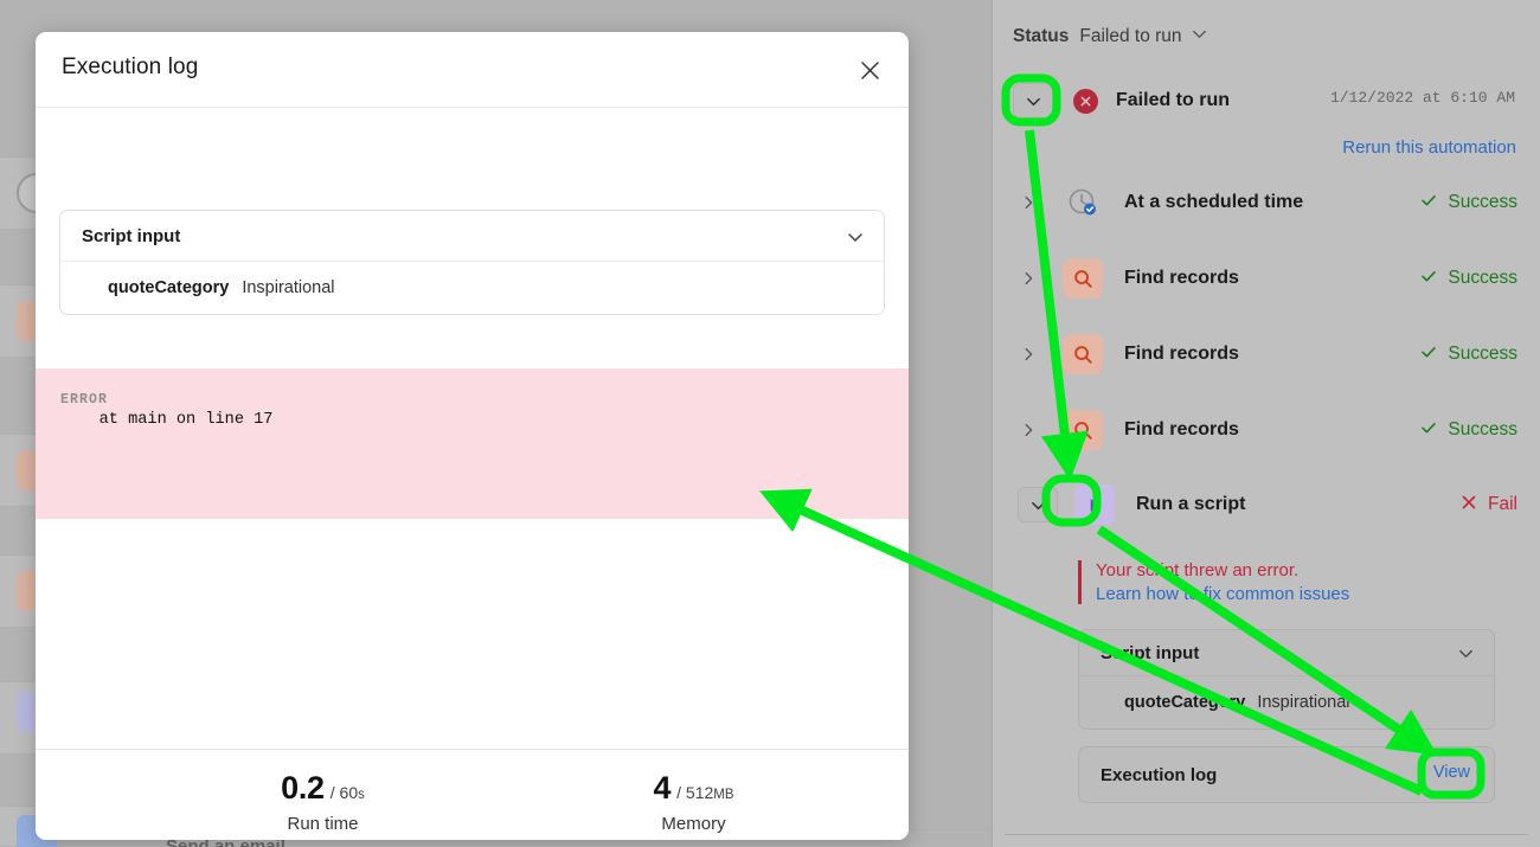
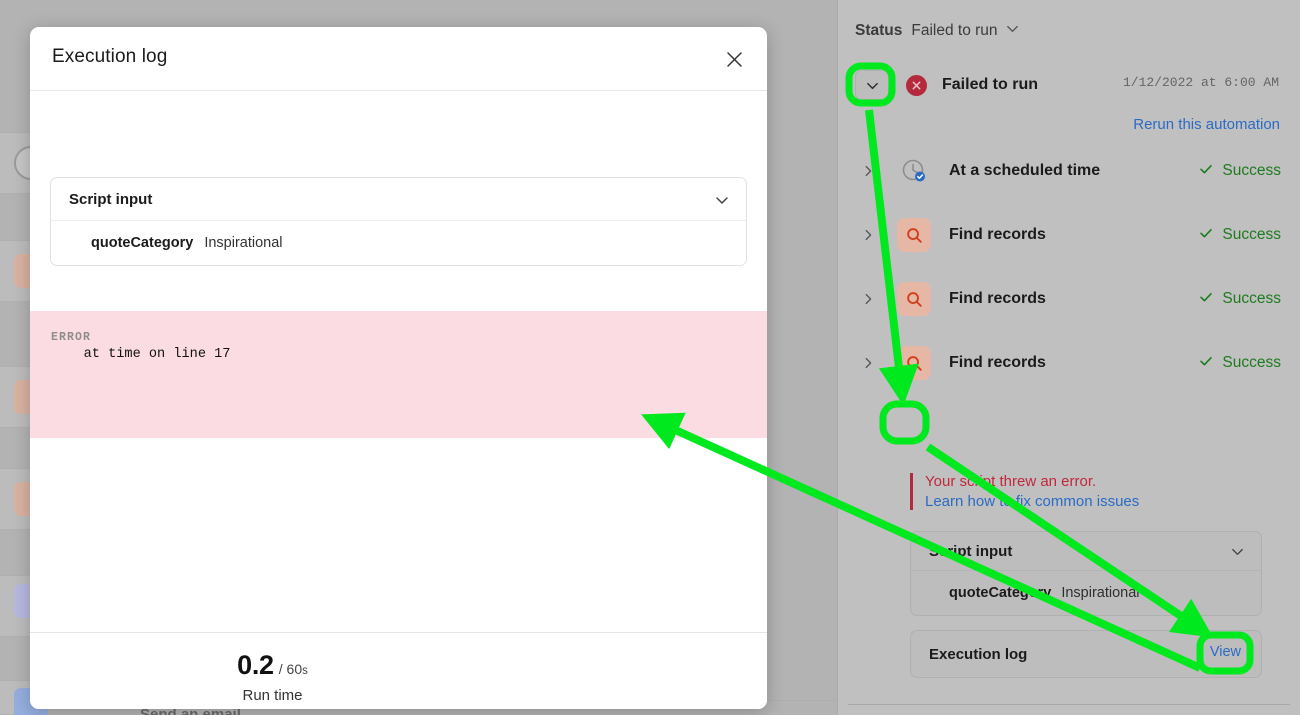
  Status
  Failed to run
  Failed to run
- 1/12/2022 at 6:10 AM
+ 1/12/2022 at 6:00 AM
  Rerun this automation
  At a scheduled time
  Success
  Find records
  Success
  Find records
  Success
  Find records
  Success
- Run a script
- Fail
  Your scpt threw an error.
  Learn how t fix common issues
  ipt input
  quoteCategy
  Inspirational
  Execution log
  View
  Execution log
  Script input
  quoteCategory
  Inspirational
  ERROR
- at main on line 17
+ at time on line 17
  0.2
  / 60s
  Run time
- 4
- / 512MB
- Memory
